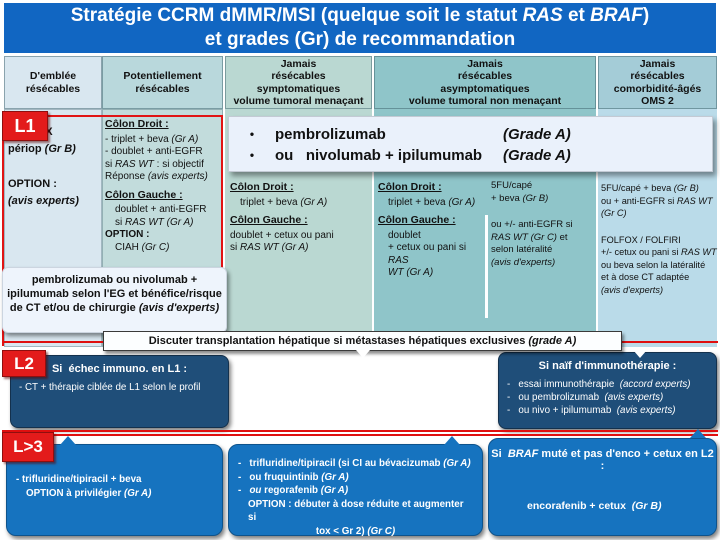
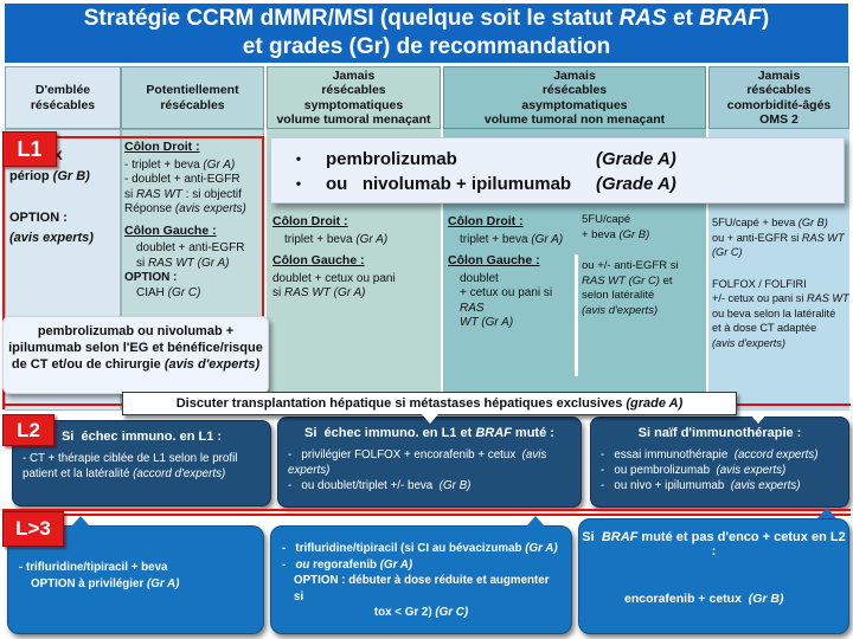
  Stratégie CCRM dMMR/MSI (quelque soit le statut RAS et BRAF)
  et grades (Gr) de recommandation
  D'emblée
  résécables
  Potentiellement
  résécables
  Jamais
  résécables
  symptomatiques
  volume tumoral menaçant
  Jamais
  résécables
  asymptomatiques
  volume tumoral non menaçant
  Jamais
  résécables
  comorbidité-âgés
  OMS 2
  périop (Gr B)
  OPTION :
  (avis experts)
  Côlon Droit :
  - triplet + beva (Gr A)
  - doublet + anti-EGFR
  si RAS WT : si objectif
  Réponse (avis experts)
  Côlon Gauche :
  doublet + anti-EGFR
  si RAS WT (Gr A)
  OPTION :
  CIAH (Gr C)
  •
  pembrolizumab
  (Grade A)
  •
  ou nivolumab + ipilumumab
  (Grade A)
  Côlon Droit :
  triplet + beva (Gr A)
  Côlon Gauche :
  doublet + cetux ou pani
  si RAS WT (Gr A)
  Côlon Droit :
  triplet + beva (Gr A)
  Côlon Gauche :
  doublet
  + cetux ou pani si RAS
  WT (Gr A)
  5FU/capé
  + beva (Gr B)
  ou +/- anti-EGFR si
  RAS WT (Gr C) et
  selon latéralité
  (avis d'experts)
  5FU/capé + beva (Gr B)
  ou + anti-EGFR si RAS WT
  (Gr C)
  FOLFOX / FOLFIRI
  +/- cetux ou pani si RAS WT
  ou beva selon la latéralité
  et à dose CT adaptée
  (avis d'experts)
  pembrolizumab ou nivolumab + ipilumumab selon l'EG et bénéfice/risque de CT et/ou de chirurgie (avis d'experts)
  Discuter transplantation hépatique si métastases hépatiques exclusives (grade A)
  L1
  L2
  L>3
  Si échec immuno. en L1 :
  - CT + thérapie ciblée de L1 selon le profil
+ patient et la latéralité (accord d'experts)
+ Si échec immuno. en L1 et BRAF muté :
+ - privilégier FOLFOX + encorafenib + cetux (avis experts)
+ - ou doublet/triplet +/- beva (Gr B)
  Si naïf d'immunothérapie :
  - essai immunothérapie (accord experts)
  - ou pembrolizumab (avis experts)
  - ou nivo + ipilumumab (avis experts)
  - trifluridine/tipiracil + beva
  OPTION à privilégier (Gr A)
  - trifluridine/tipiracil (si CI au bévacizumab (Gr A)
- - ou fruquintinib (Gr A)
  - ou regorafenib (Gr A)
  OPTION : débuter à dose réduite et augmenter si
  tox < Gr 2) (Gr C)
  Si BRAF muté et pas d'enco + cetux en L2 :
  encorafenib + cetux (Gr B)
